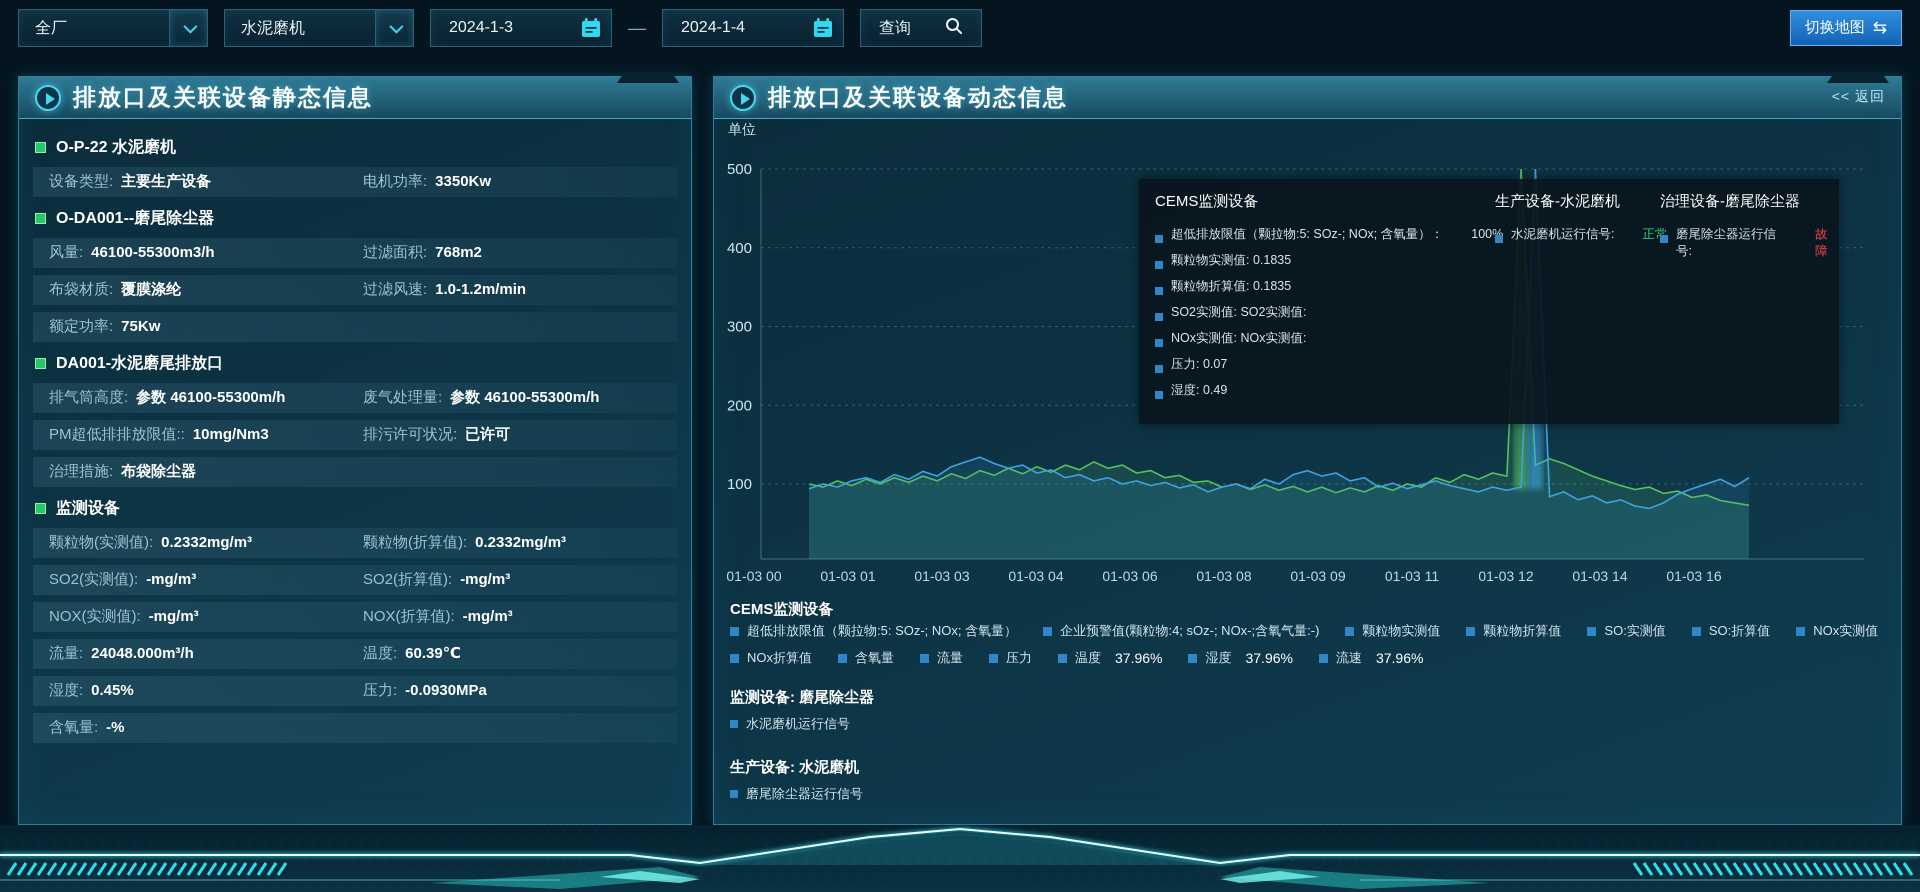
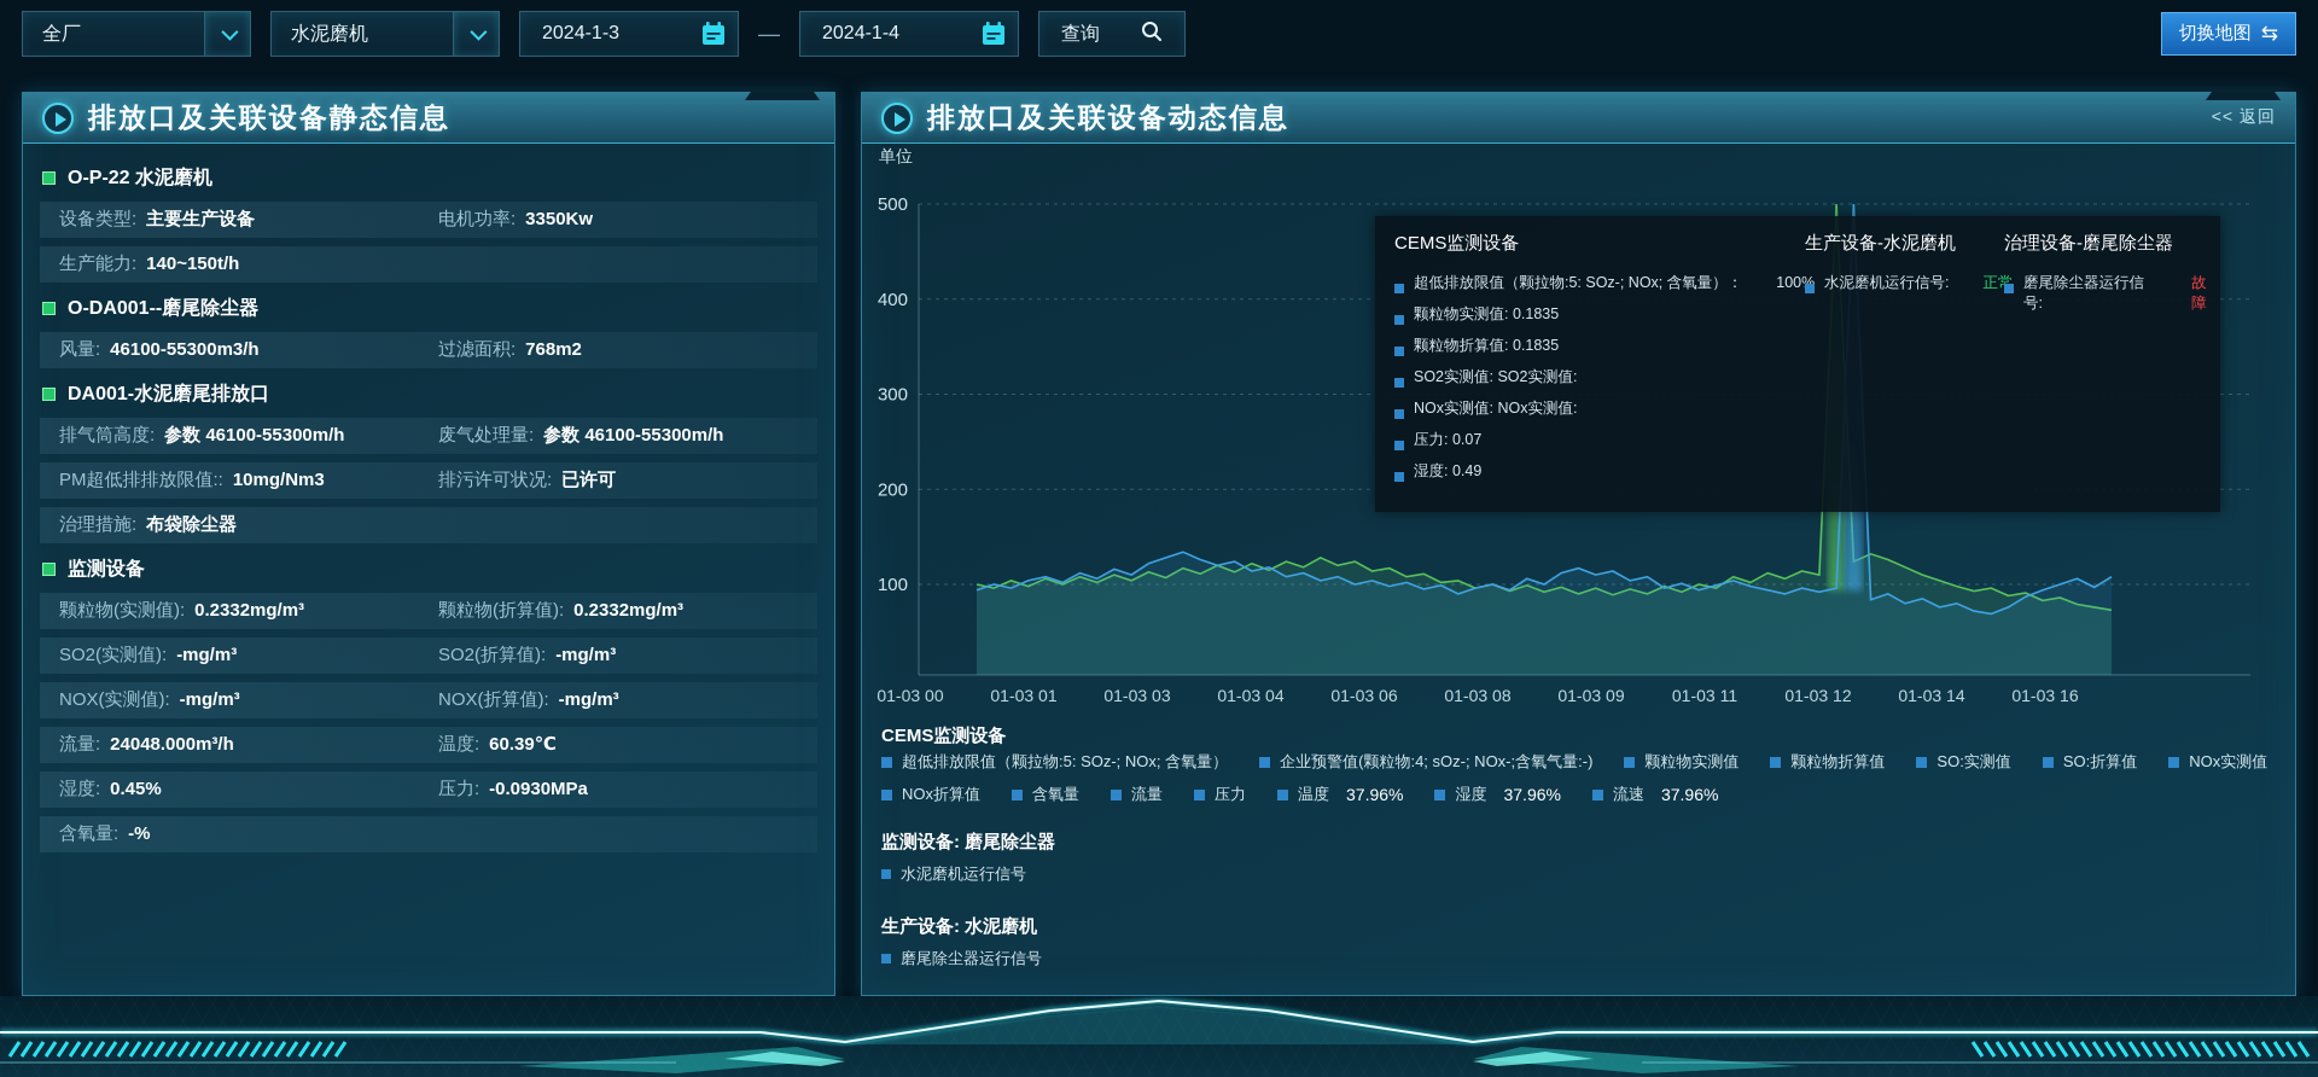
  全厂
  水泥磨机
  2024-1-3
  —
  2024-1-4
  查询
  切换地图
  ⇆
  排放口及关联设备静态信息
  O-P-22 水泥磨机
  设备类型:
  主要生产设备
  电机功率:
  3350Kw
+ 生产能力:
+ 140~150t/h
  O-DA001--磨尾除尘器
  风量:
  46100-55300m3/h
  过滤面积:
  768m2
- 布袋材质:
- 覆膜涤纶
- 过滤风速:
- 1.0-1.2m/min
- 额定功率:
- 75Kw
  DA001-水泥磨尾排放口
  排气筒高度:
  参数 46100-55300m/h
  废气处理量:
  参数 46100-55300m/h
  PM超低排排放限值::
  10mg/Nm3
  排污许可状况:
  已许可
  治理措施:
  布袋除尘器
  监测设备
  颗粒物(实测值):
  0.2332mg/m³
  颗粒物(折算值):
  0.2332mg/m³
  SO2(实测值):
  -mg/m³
  SO2(折算值):
  -mg/m³
  NOX(实测值):
  -mg/m³
  NOX(折算值):
  -mg/m³
  流量:
  24048.000m³/h
  温度:
  60.39℃
  湿度:
  0.45%
  压力:
  -0.0930MPa
  含氧量:
  -%
  排放口及关联设备动态信息
  << 返回
  单位
  100
  200
  300
  400
  500
  01-03 00
  01-03 01
  01-03 03
  01-03 04
  01-03 06
  01-03 08
  01-03 09
  01-03 11
  01-03 12
  01-03 14
  01-03 16
  CEMS监测设备
  超低排放限值（颗拉物:5: SOz-; NOx; 含氧量）：
  100%
  颗粒物实测值: 0.1835
  颗粒物折算值: 0.1835
  SO2实测值: SO2实测值:
  NOx实测值: NOx实测值:
  压力: 0.07
  湿度: 0.49
  生产设备-水泥磨机
  水泥磨机运行信号:
  正常
  治理设备-磨尾除尘器
  磨尾除尘器运行信号:
  故障
  CEMS监测设备
  超低排放限值（颗拉物:5: SOz-; NOx; 含氧量）
  企业预警值(颗粒物:4; sOz-; NOx-;含氧气量:-)
  颗粒物实测值
  颗粒物折算值
  SO:实测值
  SO:折算值
  NOx实测值
  NOx折算值
  含氧量
  流量
  压力
  温度
  37.96%
  湿度
  37.96%
  流速
  37.96%
  监测设备: 磨尾除尘器
  水泥磨机运行信号
  生产设备: 水泥磨机
  磨尾除尘器运行信号
